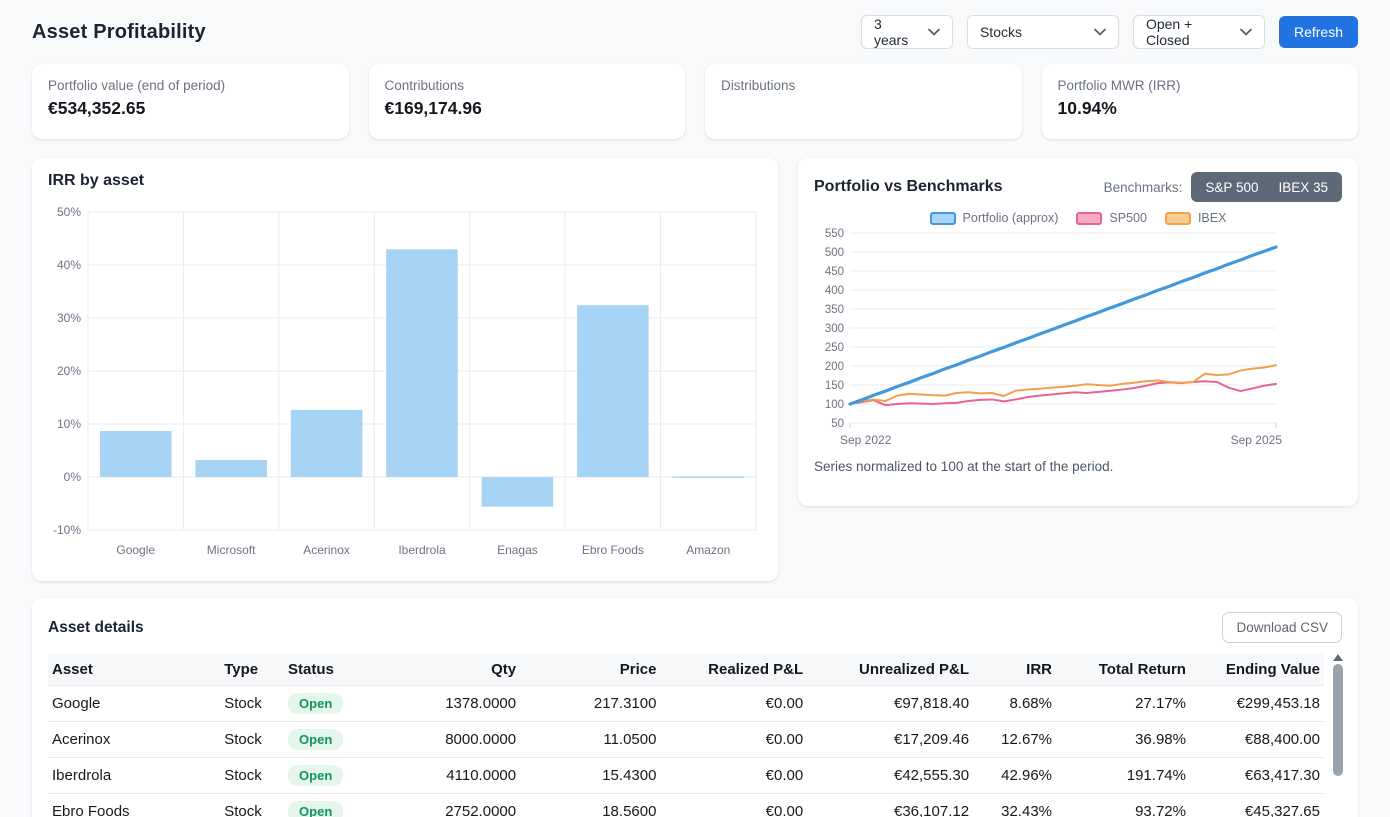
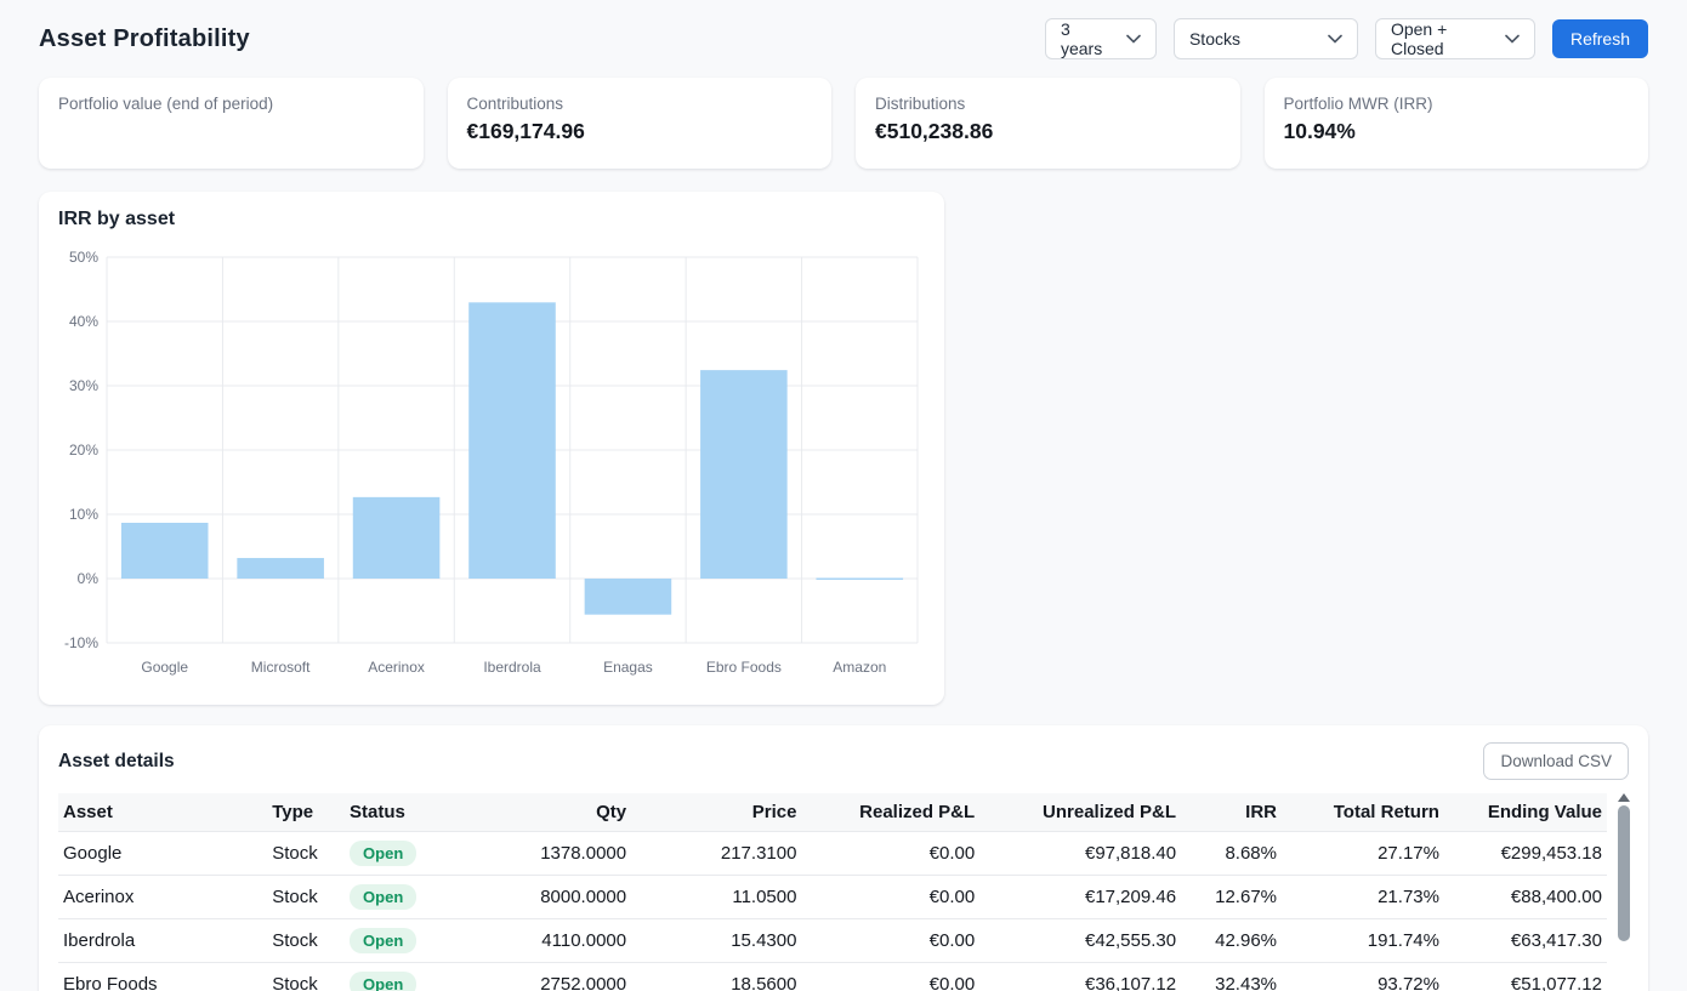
  Asset Profitability
  3 years
  Stocks
  Open + Closed
  Refresh
  Portfolio value (end of period)
- €534,352.65
  Contributions
  €169,174.96
  Distributions
+ €510,238.86
  Portfolio MWR (IRR)
  10.94%
  IRR by asset
  50%
  40%
  30%
  20%
  10%
  0%
  -10%
  Google
  Microsoft
  Acerinox
  Iberdrola
  Enagas
  Ebro Foods
  Amazon
- Portfolio vs Benchmarks
- Benchmarks:
- S&P 500
- IBEX 35
- Portfolio (approx)
- SP500
- IBEX
- 550
- 500
- 450
- 400
- 350
- 300
- 250
- 200
- 150
- 100
- 50
- Sep 2022
- Sep 2025
- Series normalized to 100 at the start of the period.
  Asset details
  Download CSV
  Asset	Type	Status	Qty	Price	Realized P&L	Unrealized P&L	IRR	Total Return	Ending Value
  Google	Stock	Open	1378.0000	217.3100	€0.00	€97,818.40	8.68%	27.17%	€299,453.18
- Acerinox	Stock	Open	8000.0000	11.0500	€0.00	€17,209.46	12.67%	36.98%	€88,400.00
+ Acerinox	Stock	Open	8000.0000	11.0500	€0.00	€17,209.46	12.67%	21.73%	€88,400.00
  Iberdrola	Stock	Open	4110.0000	15.4300	€0.00	€42,555.30	42.96%	191.74%	€63,417.30
- Ebro Foods	Stock	Open	2752.0000	18.5600	€0.00	€36,107.12	32.43%	93.72%	€45,327.65
+ Ebro Foods	Stock	Open	2752.0000	18.5600	€0.00	€36,107.12	32.43%	93.72%	€51,077.12
